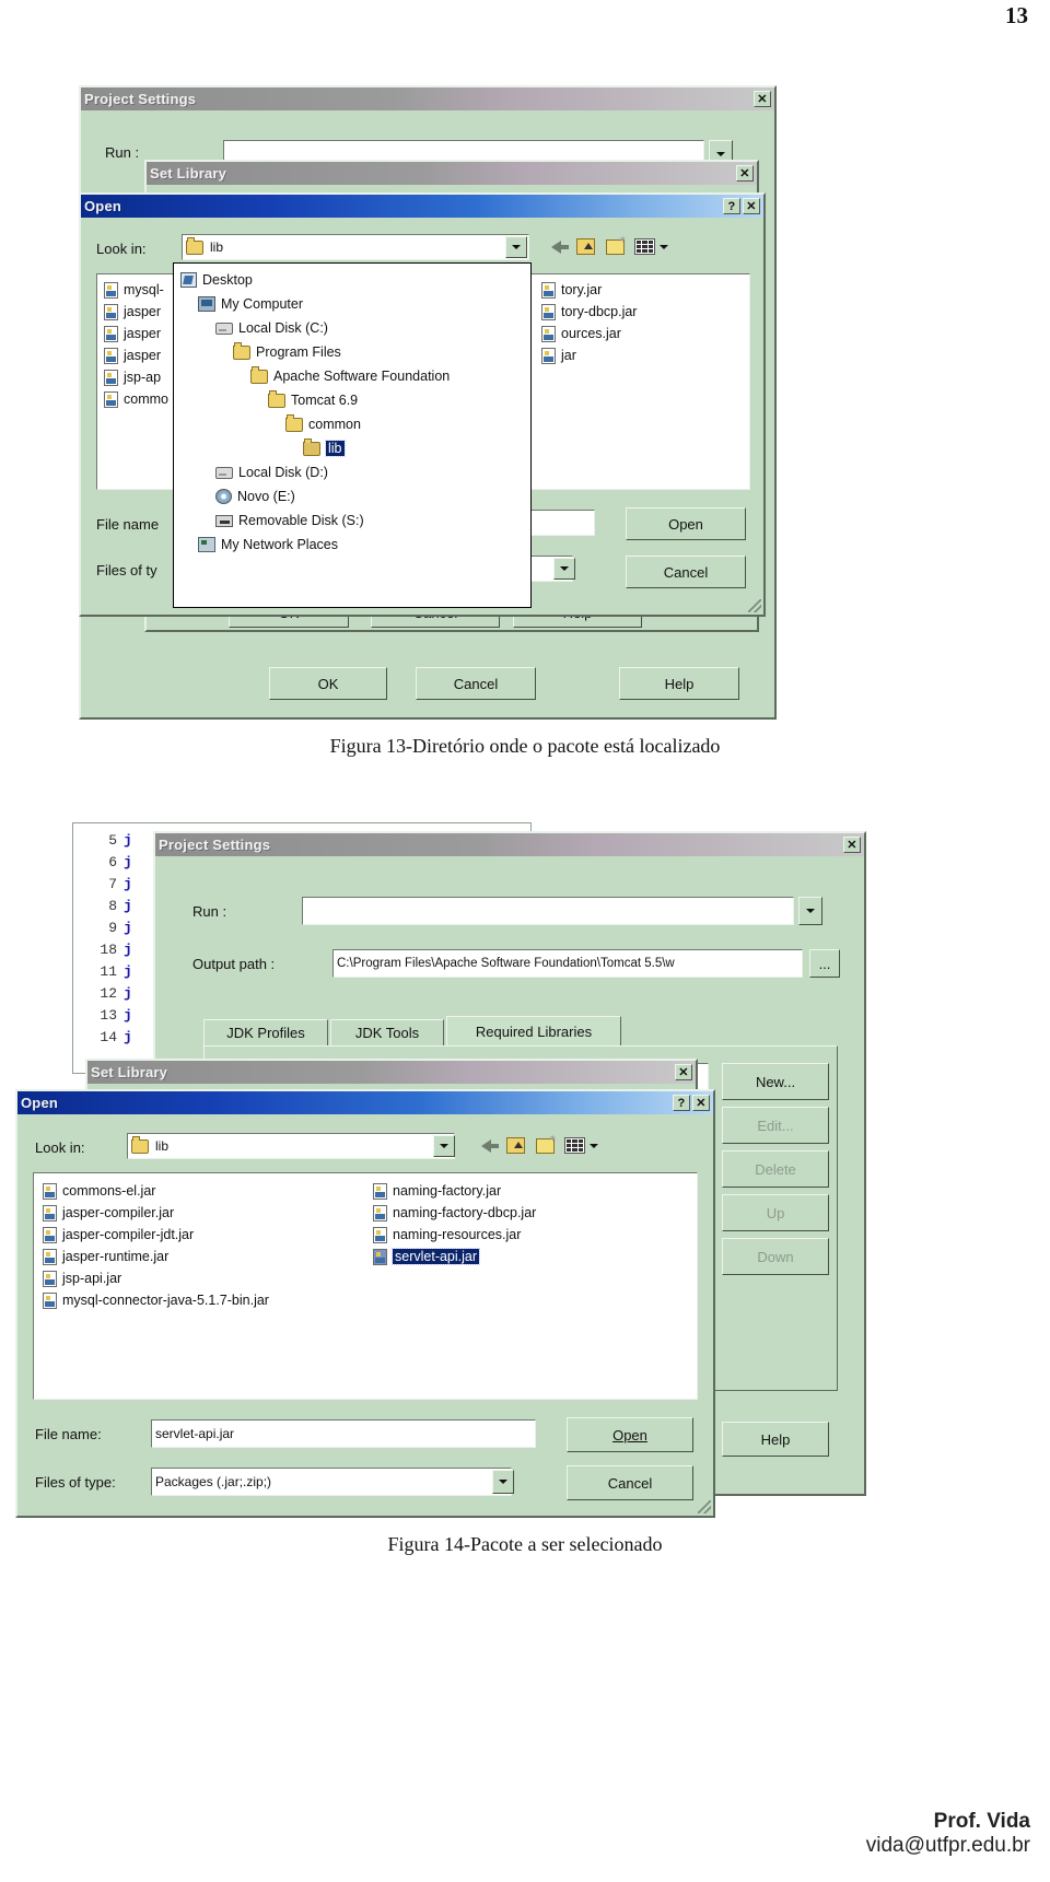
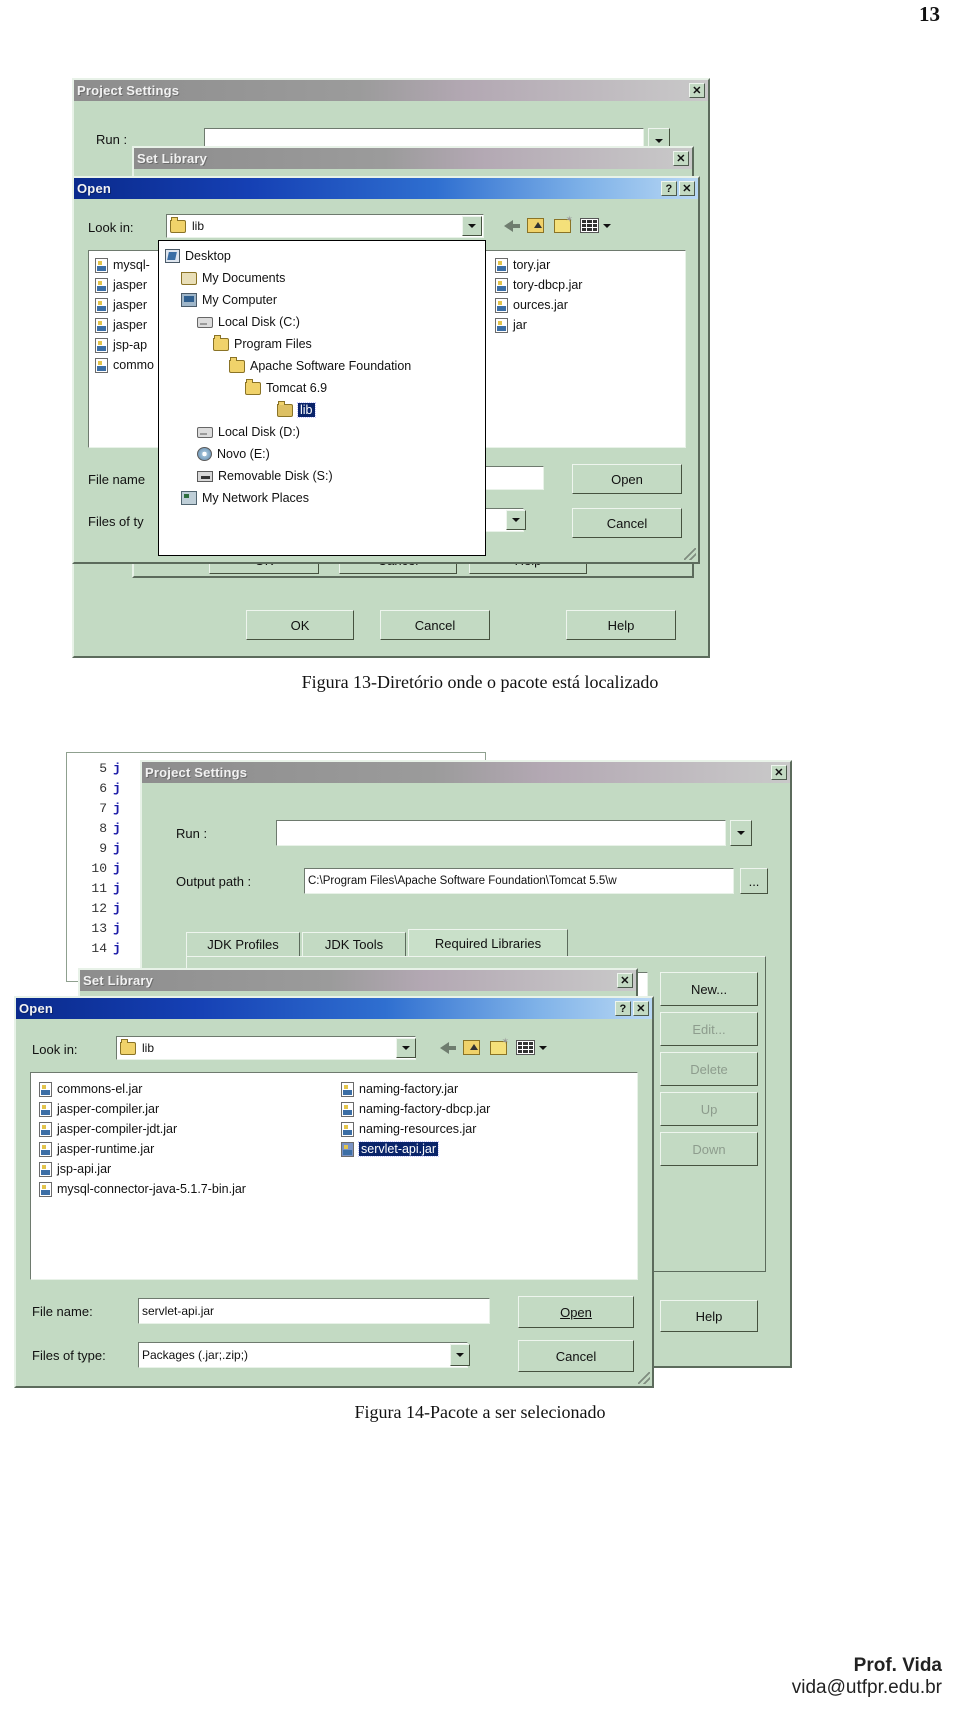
  13
  Project Settings
  ✕
  Run :
  OK
  Cancel
  Help
  Set Library
  ✕
  Open
  ?
  ✕
  Look in:
  lib
  mysql-
  jasper
  jasper
  jasper
  jsp-ap
  commo
  tory.jar
  tory-dbcp.jar
  ources.jar
  jar
  File name
  Files of ty
  Open
  Cancel
  Desktop
+ My Documents
  My Computer
  Local Disk (C:)
  Program Files
  Apache Software Foundation
  Tomcat 6.9
- common
  lib
  Local Disk (D:)
  Novo (E:)
  Removable Disk (S:)
  My Network Places
  Figura 13-Diretório onde o pacote está localizado
  5
  6
  7
  8
  9
- 18
+ 10
  11
  12
  13
  14
  j
  j
  j
  j
  j
  j
  j
  j
  j
  j
  Project Settings
  ✕
  Run :
  Output path :
  C:\Program Files\Apache Software Foundation\Tomcat 5.5\w
  ...
  JDK Profiles
  JDK Tools
  Required Libraries
  New...
  Edit...
  Delete
  Up
  Down
  Help
  Set Library
  ✕
  Open
  ?
  ✕
  Look in:
  lib
  commons-el.jar
  jasper-compiler.jar
  jasper-compiler-jdt.jar
  jasper-runtime.jar
  jsp-api.jar
  mysql-connector-java-5.1.7-bin.jar
  naming-factory.jar
  naming-factory-dbcp.jar
  naming-resources.jar
  servlet-api.jar
  File name:
  servlet-api.jar
  Files of type:
  Packages (.jar;.zip;)
  Open
  Cancel
  Figura 14-Pacote a ser selecionado
  Prof. Vida
  vida@utfpr.edu.br
